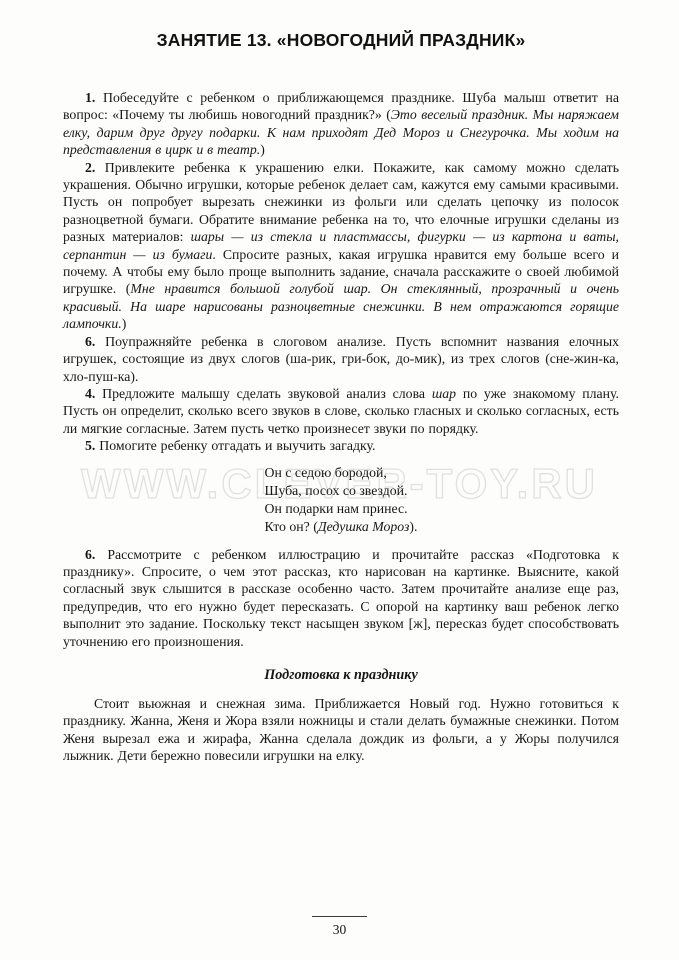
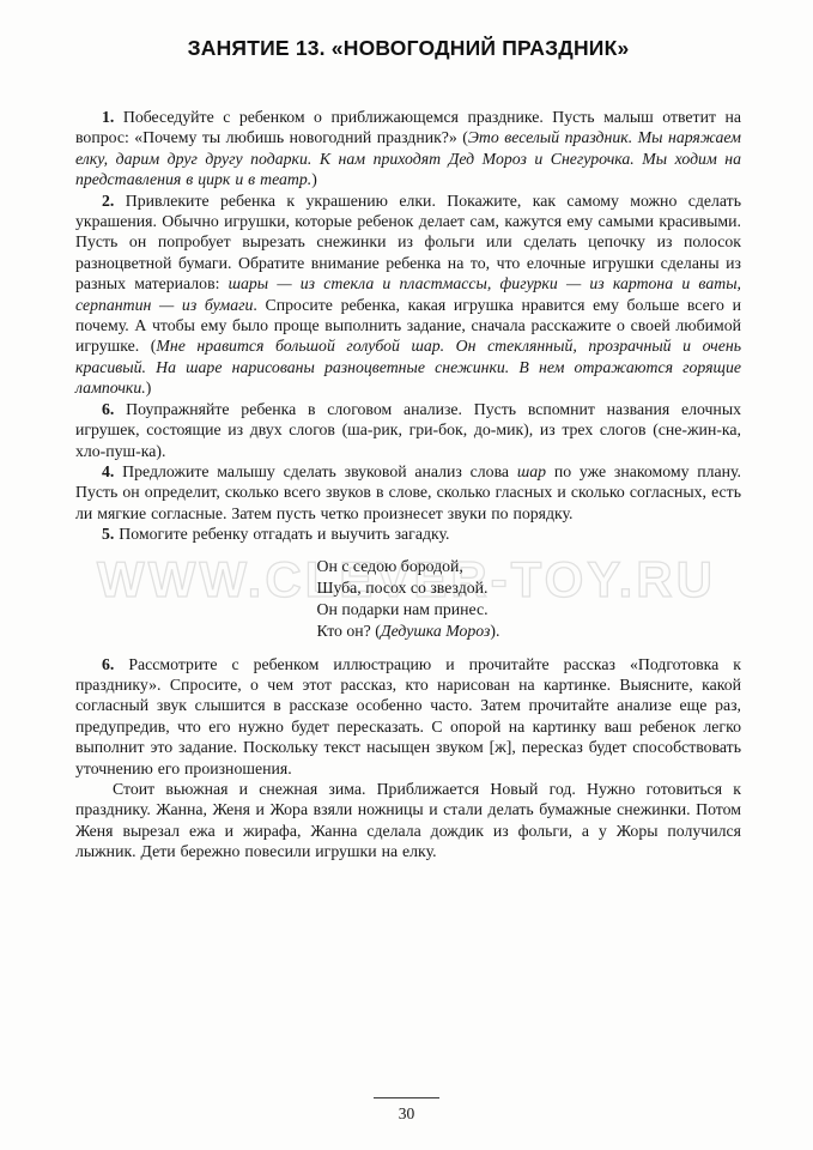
  WWW.CLEVER-TOY.RU
  ЗАНЯТИЕ 13. «НОВОГОДНИЙ ПРАЗДНИК»
- 1. Побеседуйте с ребенком о приближающемся празднике. Шуба малыш ответит на вопрос: «Почему ты любишь новогодний праздник?» (Это веселый праздник. Мы наряжаем елку, дарим друг другу подарки. К нам приходят Дед Мороз и Снегурочка. Мы ходим на представления в цирк и в театр.)
+ 1. Побеседуйте с ребенком о приближающемся празднике. Пусть малыш ответит на вопрос: «Почему ты любишь новогодний праздник?» (Это веселый праздник. Мы наряжаем елку, дарим друг другу подарки. К нам приходят Дед Мороз и Снегурочка. Мы ходим на представления в цирк и в театр.)
- 2. Привлеките ребенка к украшению елки. Покажите, как самому можно сделать украшения. Обычно игрушки, которые ребенок делает сам, кажутся ему самыми красивыми. Пусть он попробует вырезать снежинки из фольги или сделать цепочку из полосок разноцветной бумаги. Обратите внимание ребенка на то, что елочные игрушки сделаны из разных материалов: шары — из стекла и пластмассы, фигурки — из картона и ваты, серпантин — из бумаги. Спросите разных, какая игрушка нравится ему больше всего и почему. А чтобы ему было проще выполнить задание, сначала расскажите о своей любимой игрушке. (Мне нравится большой голубой шар. Он стеклянный, прозрачный и очень красивый. На шаре нарисованы разноцветные снежинки. В нем отражаются горящие лампочки.)
+ 2. Привлеките ребенка к украшению елки. Покажите, как самому можно сделать украшения. Обычно игрушки, которые ребенок делает сам, кажутся ему самыми красивыми. Пусть он попробует вырезать снежинки из фольги или сделать цепочку из полосок разноцветной бумаги. Обратите внимание ребенка на то, что елочные игрушки сделаны из разных материалов: шары — из стекла и пластмассы, фигурки — из картона и ваты, серпантин — из бумаги. Спросите ребенка, какая игрушка нравится ему больше всего и почему. А чтобы ему было проще выполнить задание, сначала расскажите о своей любимой игрушке. (Мне нравится большой голубой шар. Он стеклянный, прозрачный и очень красивый. На шаре нарисованы разноцветные снежинки. В нем отражаются горящие лампочки.)
  6. Поупражняйте ребенка в слоговом анализе. Пусть вспомнит названия елочных игрушек, состоящие из двух слогов (ша-рик, гри-бок, до-мик), из трех слогов (сне-жин-ка, хло-пуш-ка).
  4. Предложите малышу сделать звуковой анализ слова шар по уже знакомому плану. Пусть он определит, сколько всего звуков в слове, сколько гласных и сколько согласных, есть ли мягкие согласные. Затем пусть четко произнесет звуки по порядку.
  5. Помогите ребенку отгадать и выучить загадку.
  Он с седою бородой,
  Шуба, посох со звездой.
  Он подарки нам принес.
  Кто он? (Дедушка Мороз).
  6. Рассмотрите с ребенком иллюстрацию и прочитайте рассказ «Подготовка к празднику». Спросите, о чем этот рассказ, кто нарисован на картинке. Выясните, какой согласный звук слышится в рассказе особенно часто. Затем прочитайте анализе еще раз, предупредив, что его нужно будет пересказать. С опорой на картинку ваш ребенок легко выполнит это задание. Поскольку текст насыщен звуком [ж], пересказ будет способствовать уточнению его произношения.
- Подготовка к празднику
  Стоит вьюжная и снежная зима. Приближается Новый год. Нужно готовиться к празднику. Жанна, Женя и Жора взяли ножницы и стали делать бумажные снежинки. Потом Женя вырезал ежа и жирафа, Жанна сделала дождик из фольги, а у Жоры получился лыжник. Дети бережно повесили игрушки на елку.
  30
